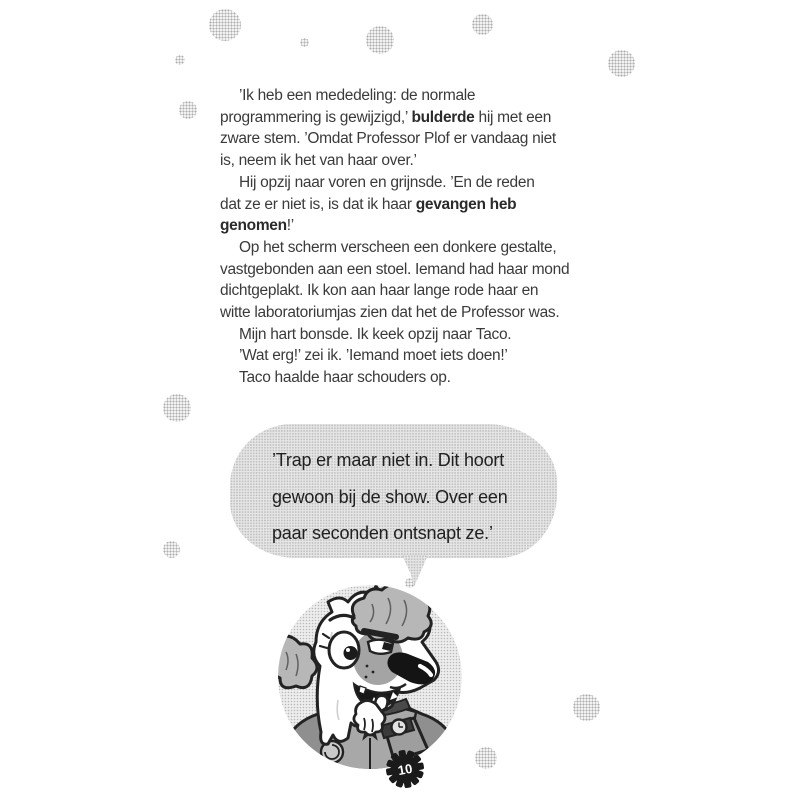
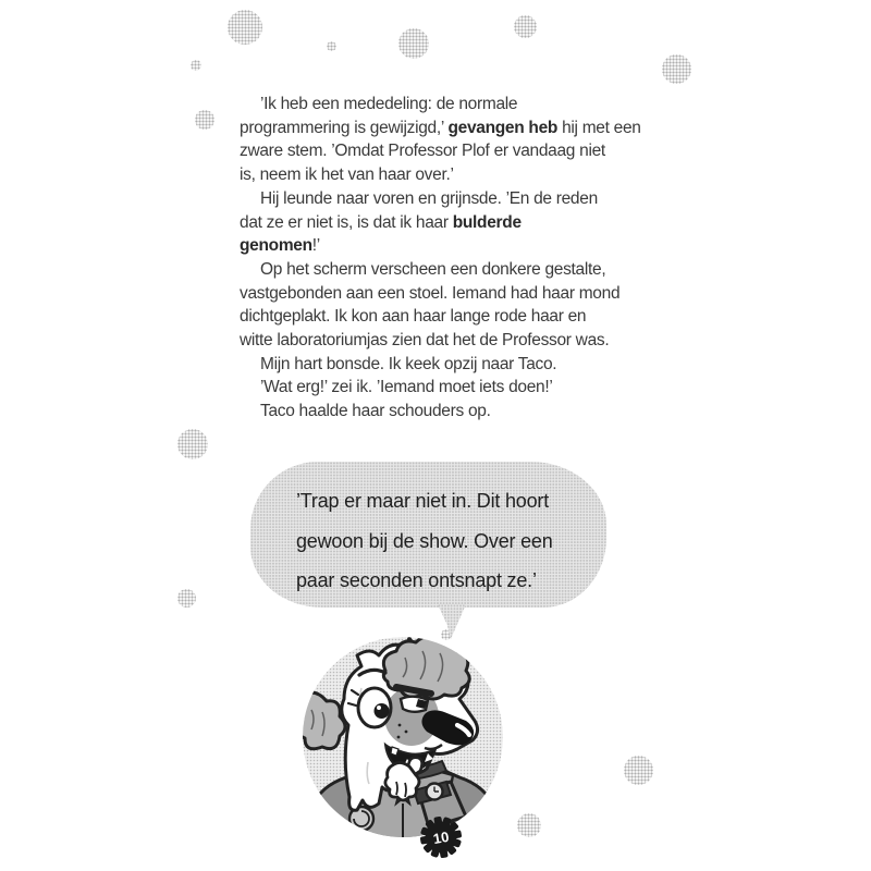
  ’Ik heb een mededeling: de normale
- programmering is gewijzigd,’ bulderde hij met een
+ programmering is gewijzigd,’ gevangen heb hij met een
  zware stem. ’Omdat Professor Plof er vandaag niet
  is, neem ik het van haar over.’
- Hij opzij naar voren en grijnsde. ’En de reden
+ Hij leunde naar voren en grijnsde. ’En de reden
- dat ze er niet is, is dat ik haar gevangen heb
+ dat ze er niet is, is dat ik haar bulderde
  genomen!’
  Op het scherm verscheen een donkere gestalte,
  vastgebonden aan een stoel. Iemand had haar mond
  dichtgeplakt. Ik kon aan haar lange rode haar en
  witte laboratoriumjas zien dat het de Professor was.
  Mijn hart bonsde. Ik keek opzij naar Taco.
  ’Wat erg!’ zei ik. ’Iemand moet iets doen!’
  Taco haalde haar schouders op.
  ’Trap er maar niet in. Dit hoort
  gewoon bij de show. Over een
  paar seconden ontsnapt ze.’
